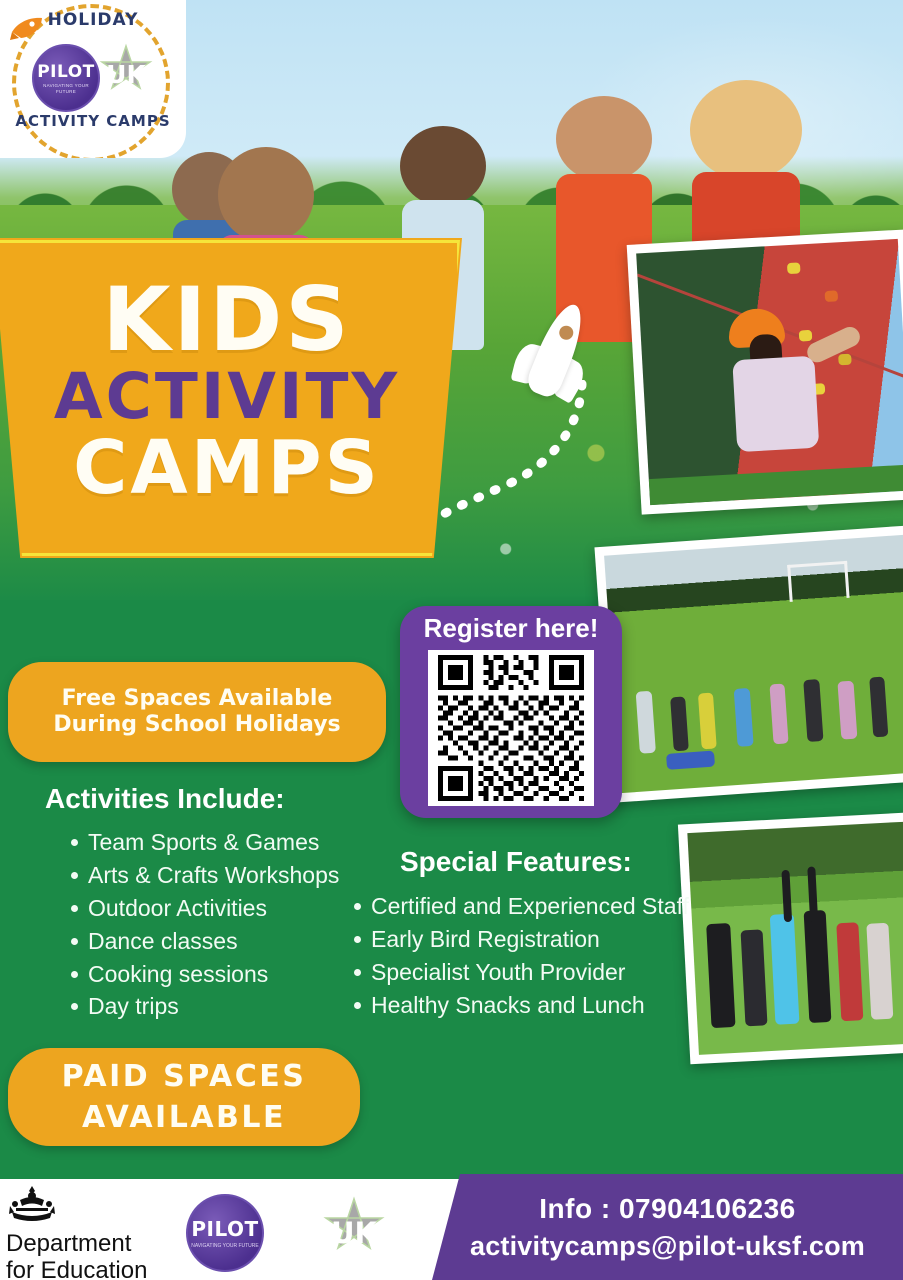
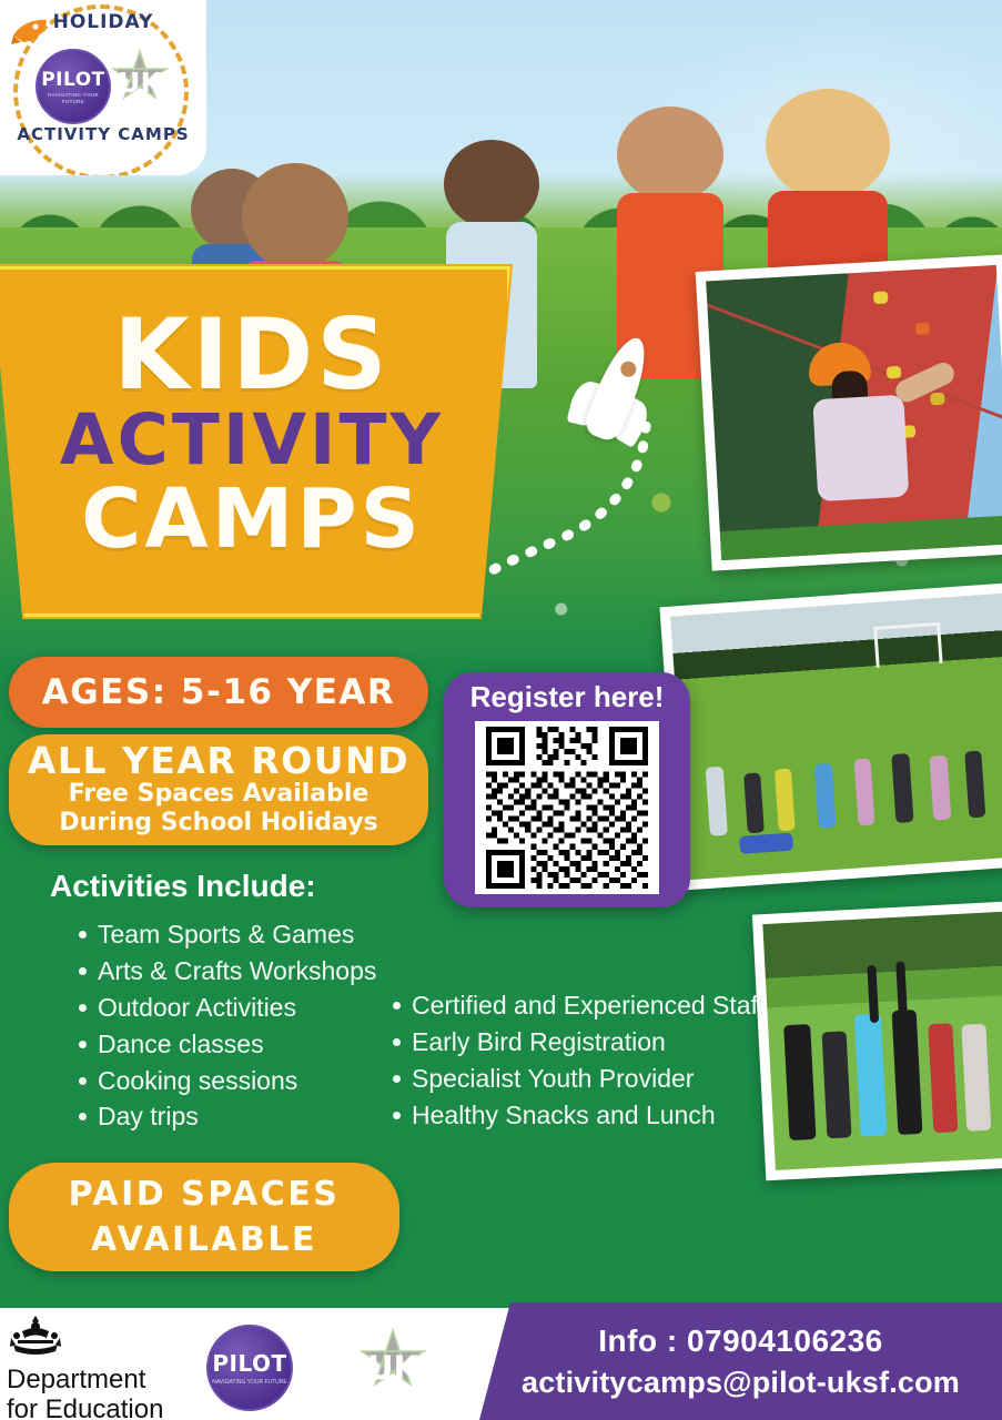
  KIDS
  ACTIVITY
  CAMPS
+ AGES: 5-16 YEAR
+ ALL YEAR ROUND
  Free Spaces Available
  During School Holidays
  PAID SPACES AVAILABLE
  Register here!
  Activities Include:
  Team Sports & Games
  Arts & Crafts Workshops
  Outdoor Activities
  Dance classes
  Cooking sessions
  Day trips
- Special Features:
  Certified and Experienced Staff
  Early Bird Registration
  Specialist Youth Provider
  Healthy Snacks and Lunch
  HOLIDAY
  UK
  PILOT
  ACTIVITY CAMPS
  Department
  for Education
  PILOT
  UK
  Info : 07904106236
  activitycamps@pilot-uksf.com
